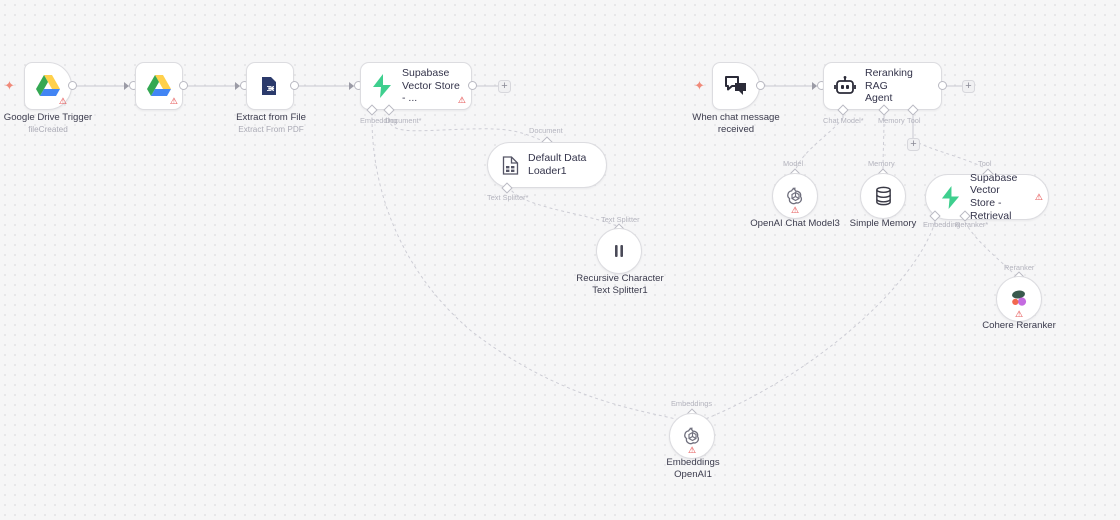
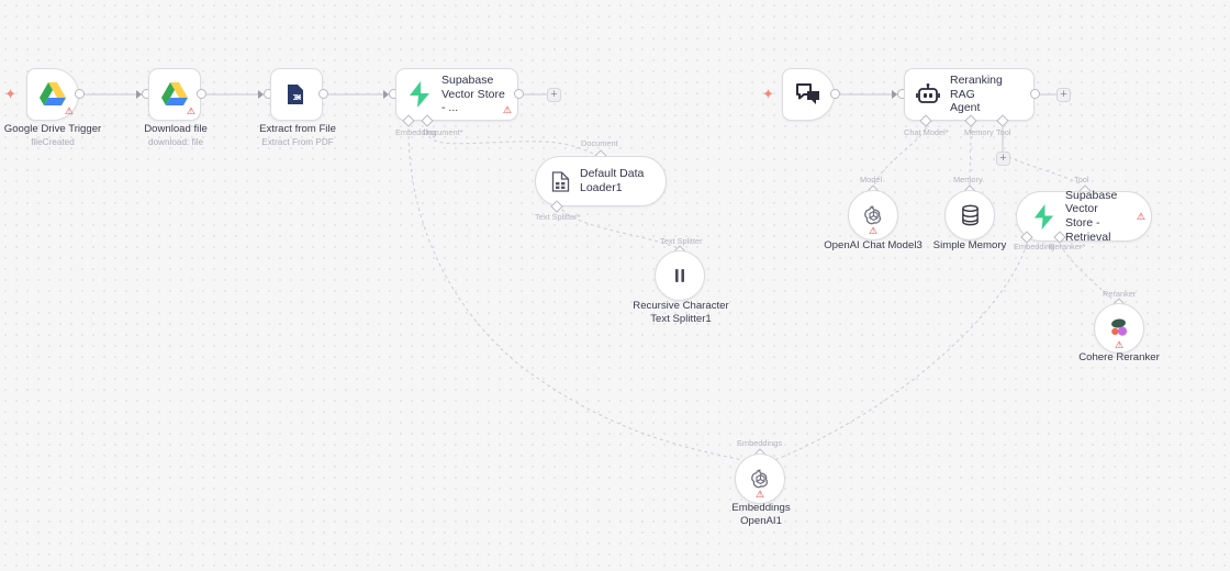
  ✦
  ⚠
  Google Drive Trigger
  fileCreated
  ⚠
+ Download file
+ download: file
  Extract from File
  Extract From PDF
  Supabase
  Vector Store - ...
  ⚠
  +
  Embedding
  Document*
  Document
  Default Data Loader1
  Text Splitter*
  Text Splitter
  Recursive Character
  Text Splitter1
  ✦
- When chat message
- received
  Reranking RAG
  Agent
  +
  Chat Model*
  Memory
  Tool
  +
  Model
  ⚠
  OpenAI Chat Model3
  Memory
  Simple Memory
  Tool
  Supabase Vector
  Store - Retrieval
  ⚠
  Embedding
  Reranker*
  Reranker
  ⚠
  Cohere Reranker
  Embeddings
  ⚠
  Embeddings
  OpenAI1
